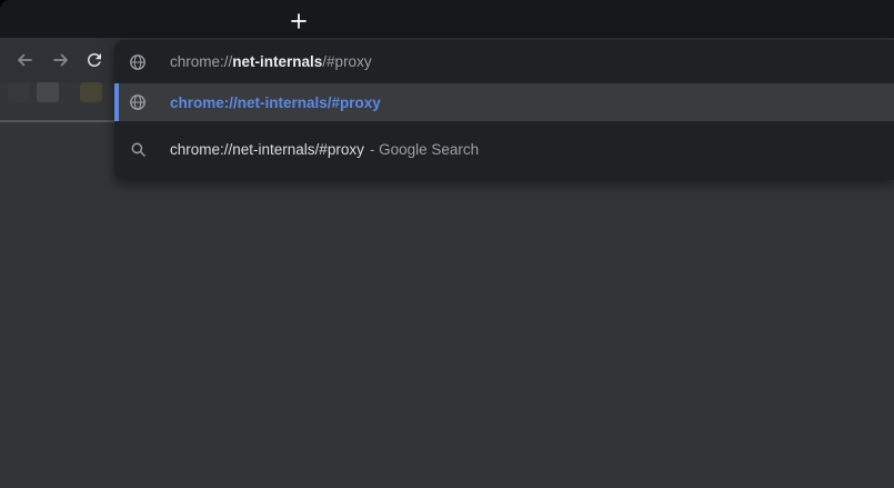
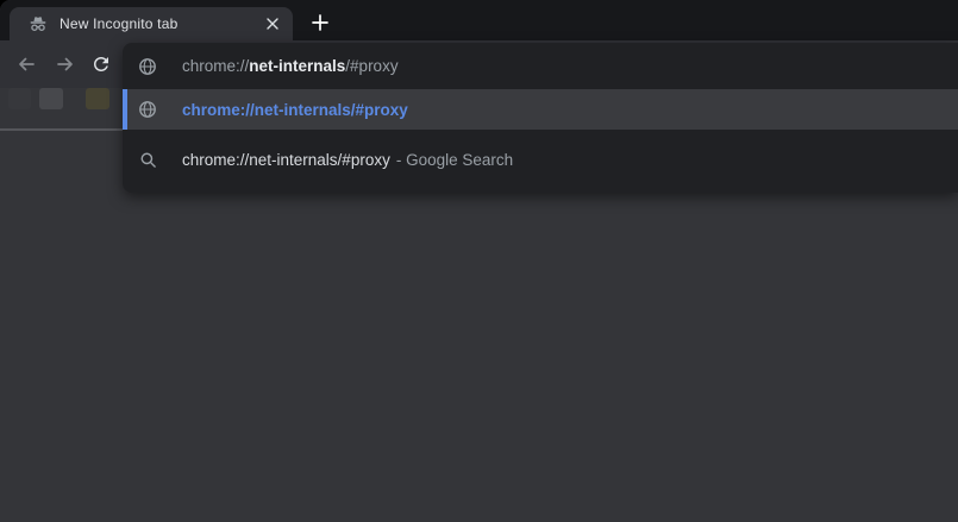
+ New Incognito tab
  chrome://net-internals/#proxy
  chrome://net-internals/#proxy
  chrome://net-internals/#proxy
  - Google Search
